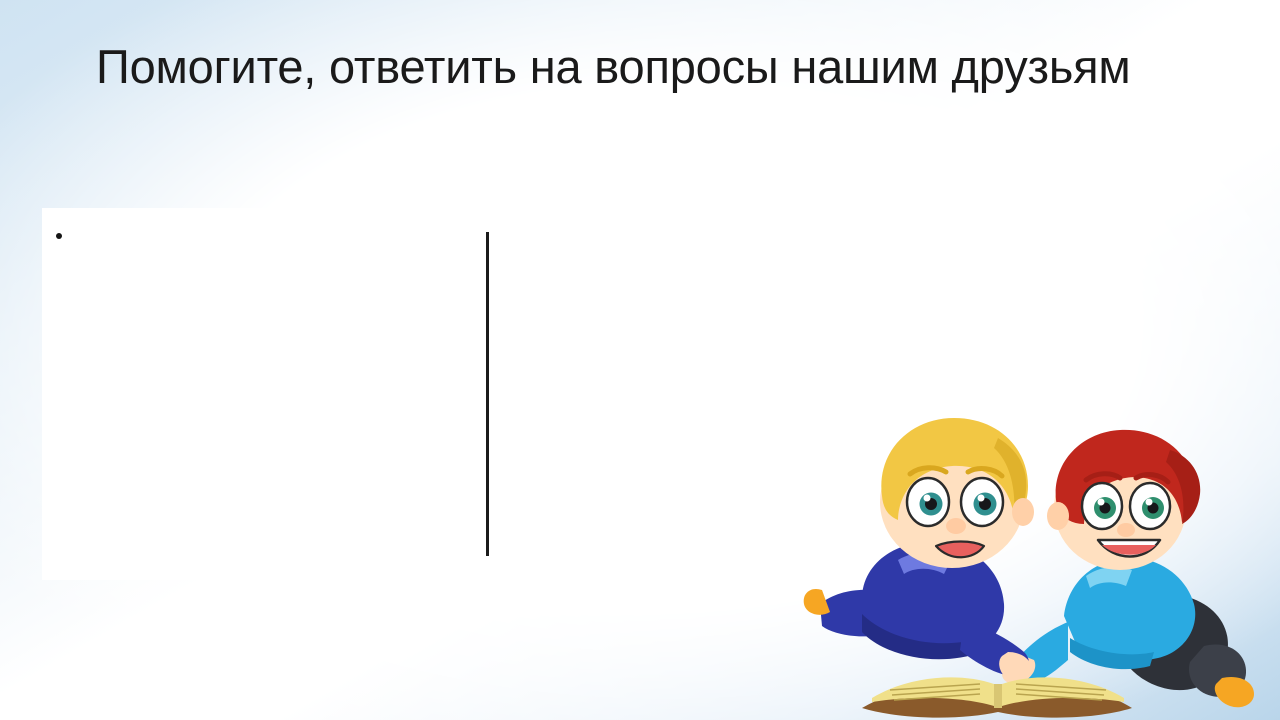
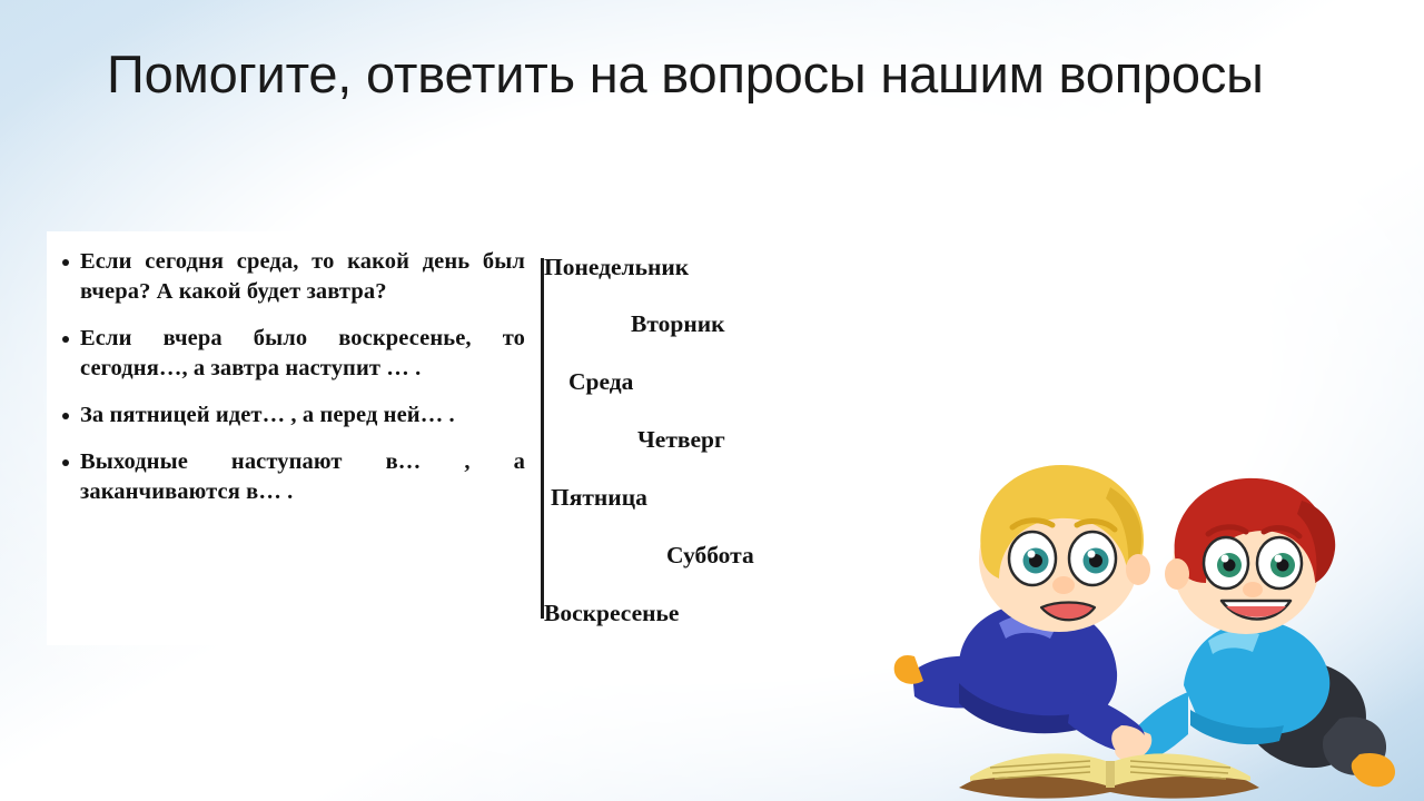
- Помогите, ответить на вопросы нашим друзьям
+ Помогите, ответить на вопросы нашим вопросы
+ Если сегодня среда, то какой день был вчера? А какой будет завтра?
+ Если вчера было воскресенье, то сегодня…, а завтра наступит … .
+ За пятницей идет… , а перед ней… .
+ Выходные наступают в… , а заканчиваются в… .
+ Понедельник
+ Вторник
+ Среда
+ Четверг
+ Пятница
+ Суббота
+ Воскресенье
